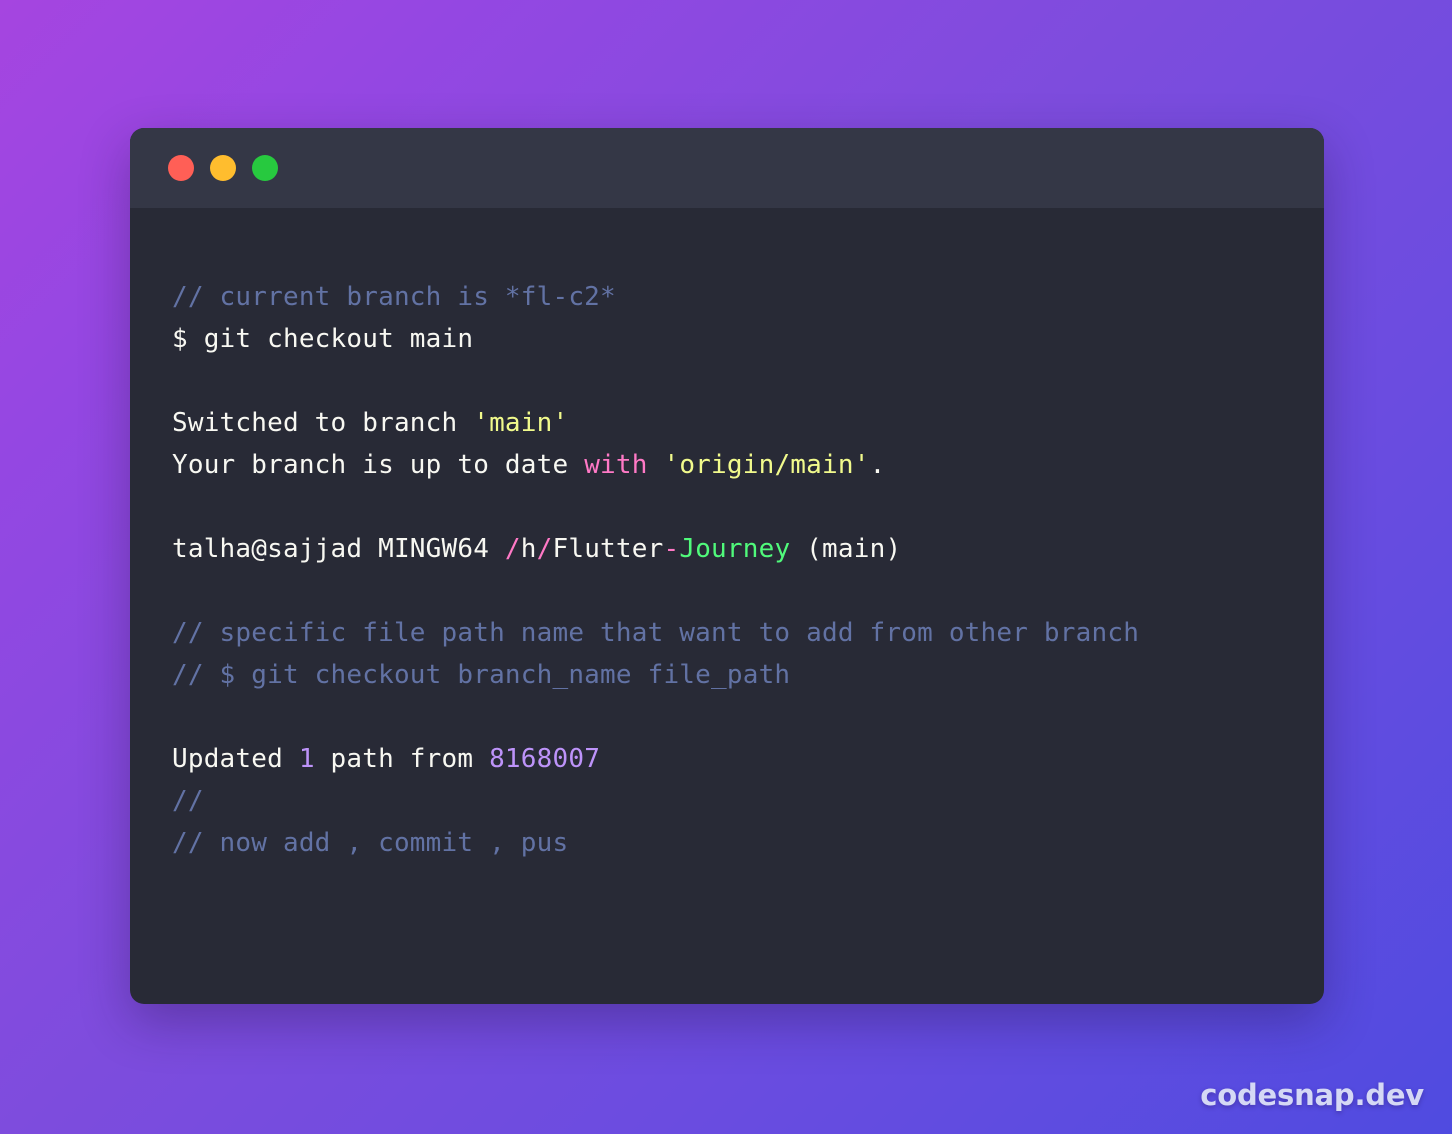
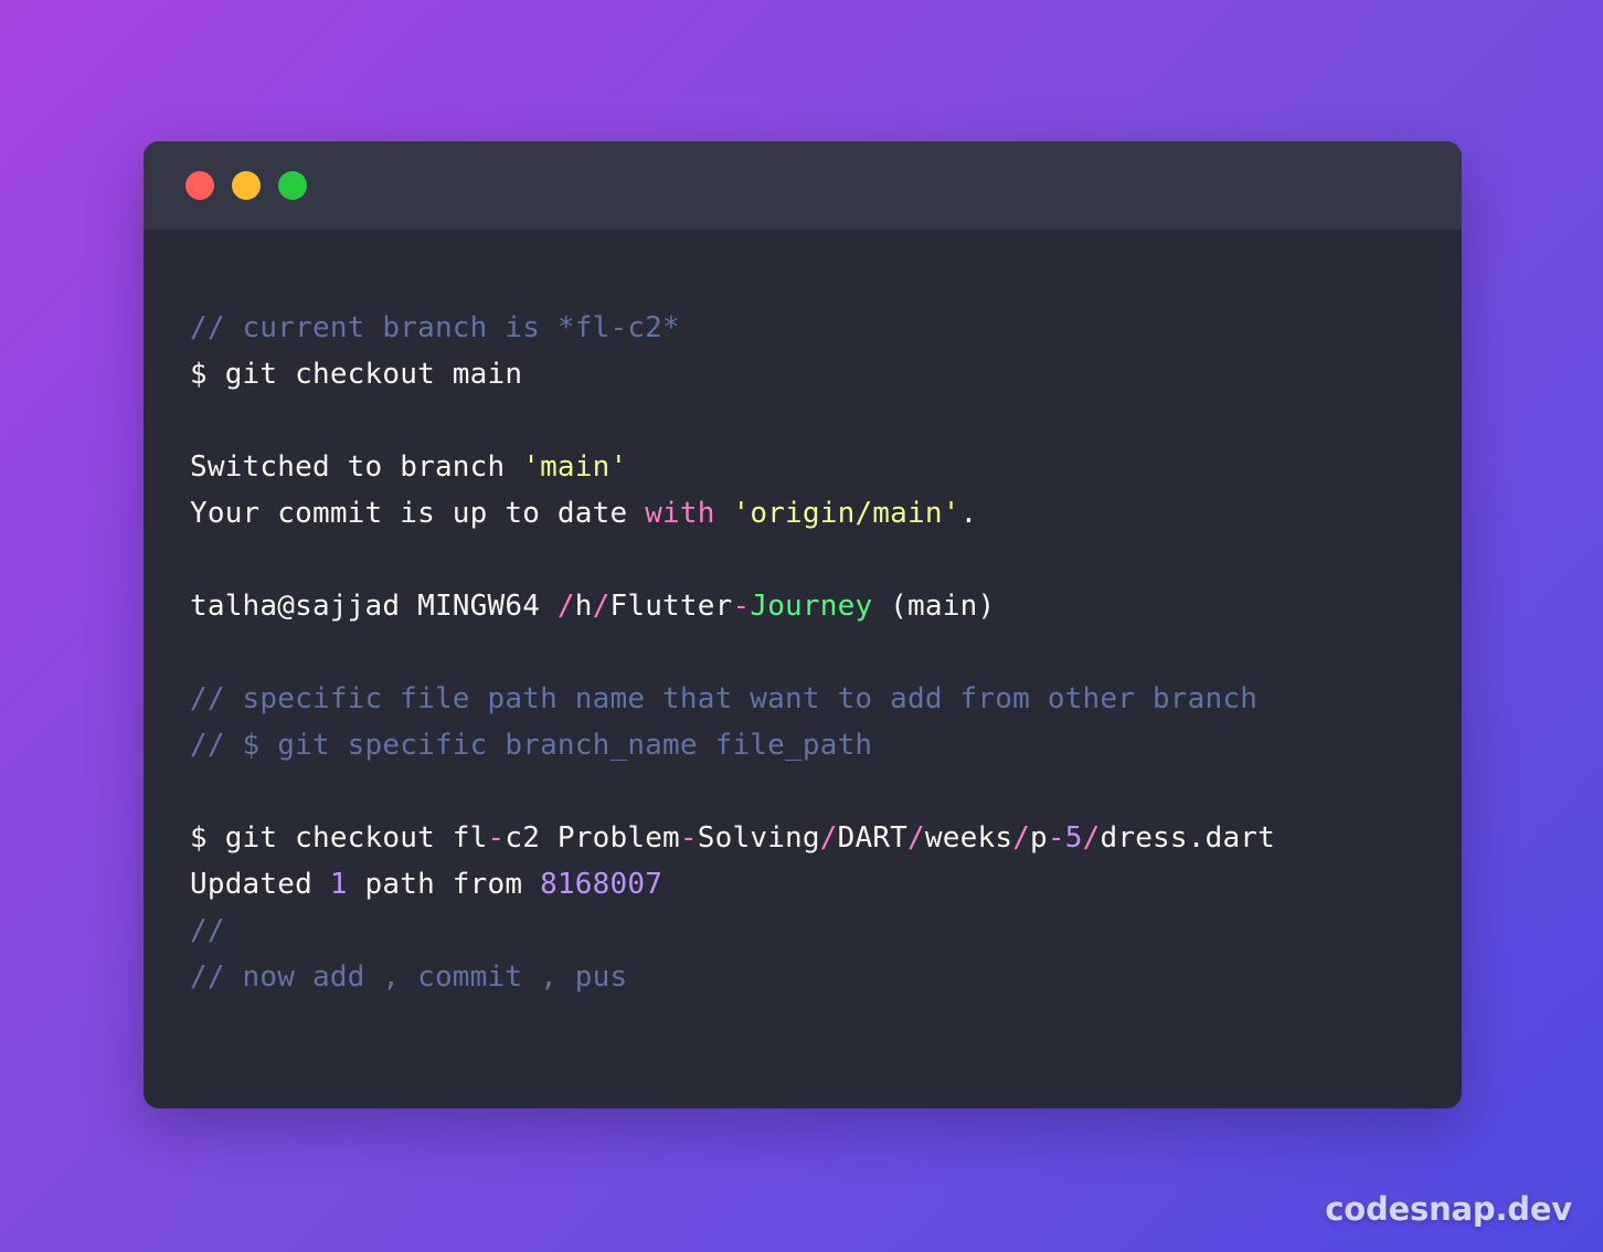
  // current branch is *fl-c2*
  $ git checkout main
  Switched to branch 'main'
- Your branch is up to date with 'origin/main'.
+ Your commit is up to date with 'origin/main'.
  talha@sajjad MINGW64 /h/Flutter-Journey (main)
  // specific file path name that want to add from other branch
- // $ git checkout branch_name file_path
+ // $ git specific branch_name file_path
+ $ git checkout fl-c2 Problem-Solving/DART/weeks/p-5/dress.dart
  Updated 1 path from 8168007
  //
  // now add , commit , pus
  codesnap.dev
